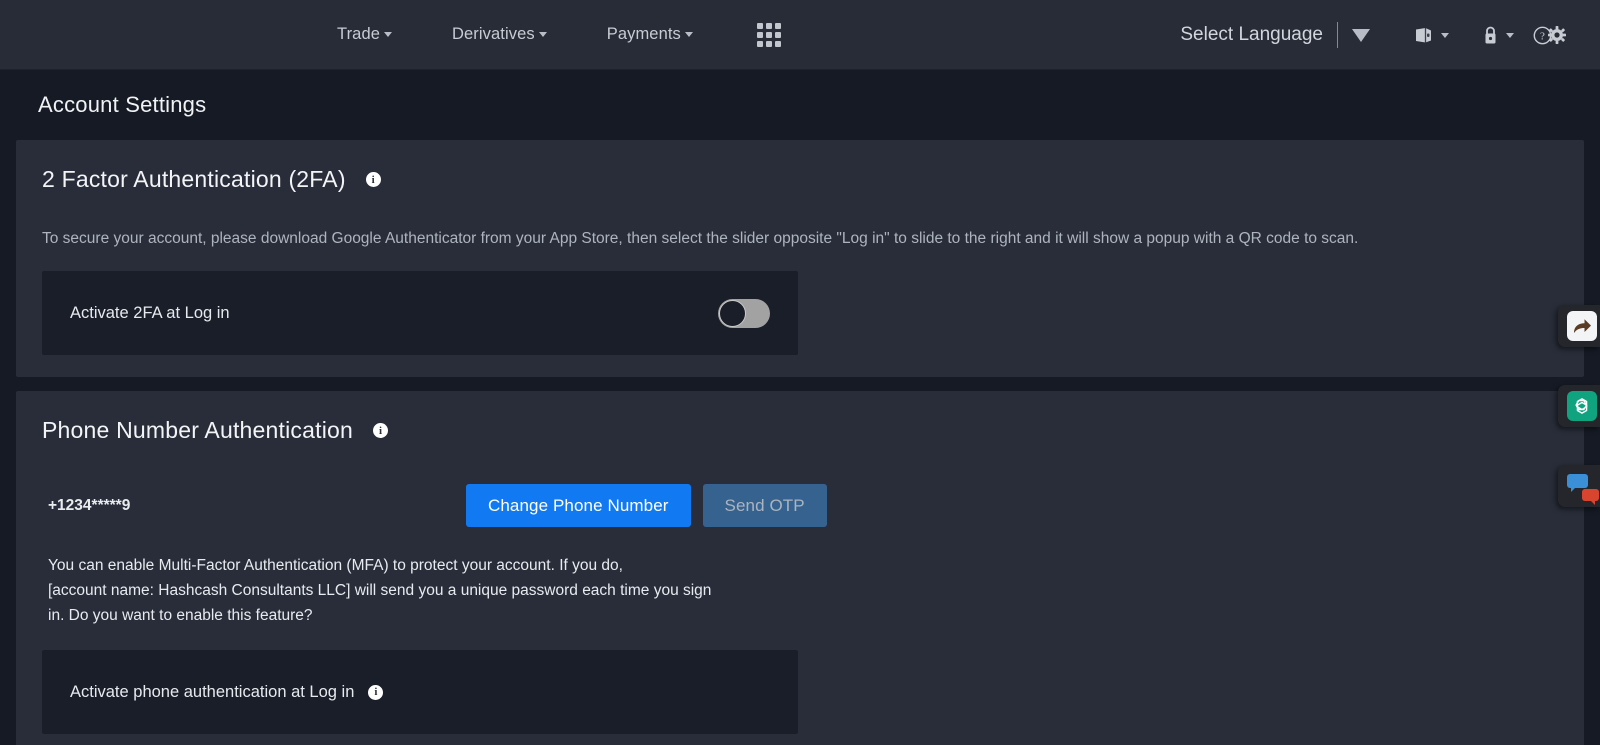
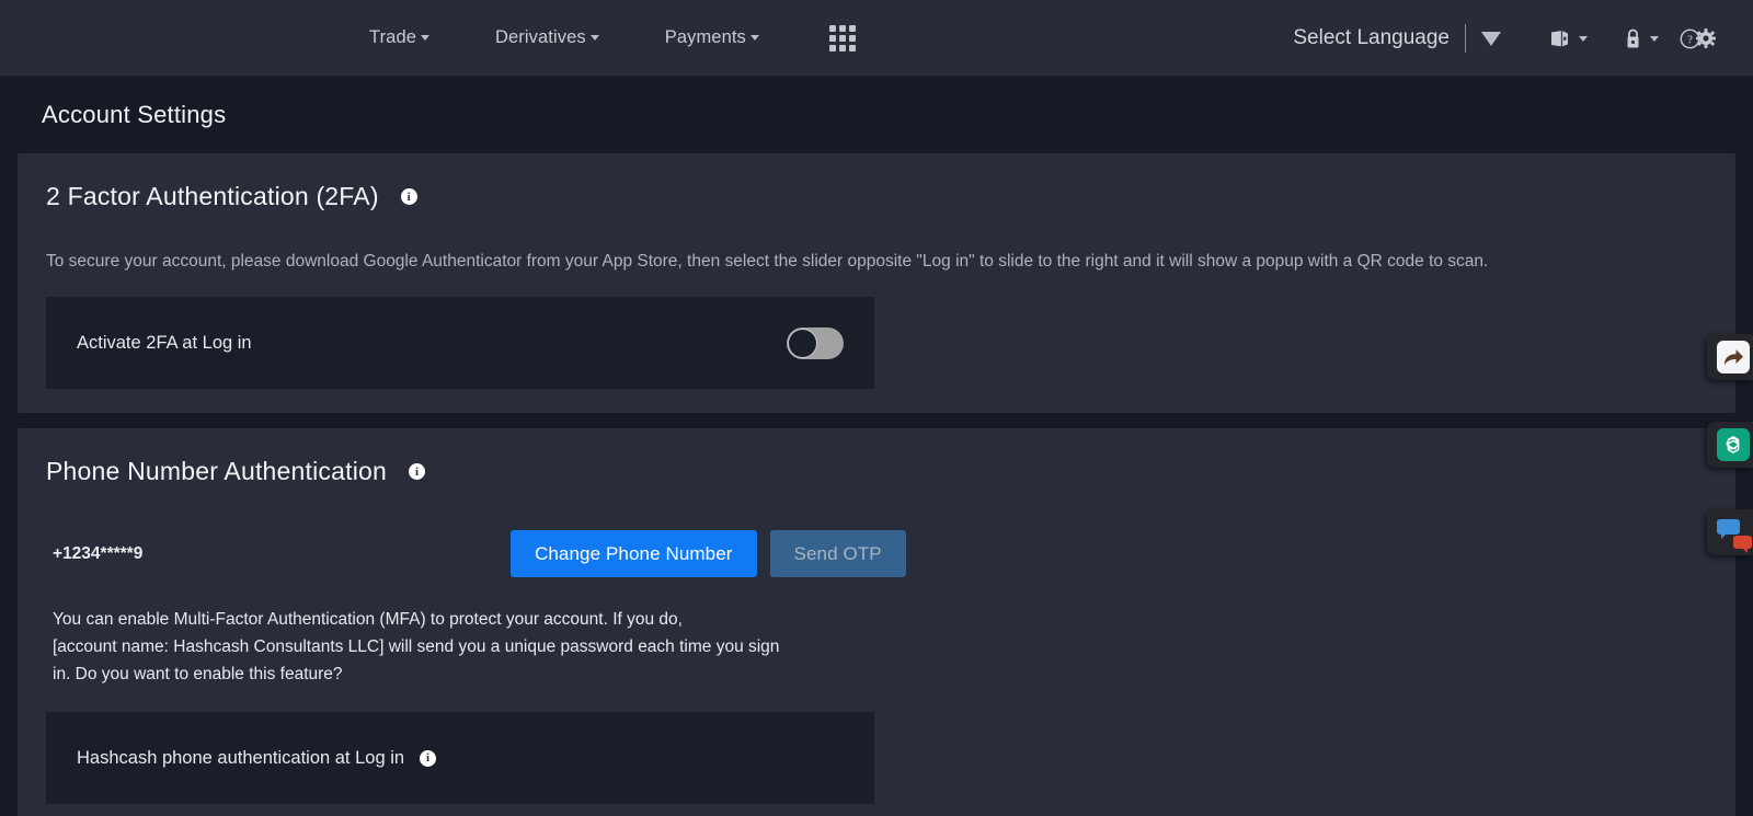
  Trade
  Derivatives
  Payments
  Select Language
  ?
  Account Settings
  2 Factor Authentication (2FA)
  i
  To secure your account, please download Google Authenticator from your App Store, then select the slider opposite "Log in" to slide to the right and it will show a popup with a QR code to scan.
  Activate 2FA at Log in
  Phone Number Authentication
  i
  +1234*****9
  Change Phone Number
  Send OTP
  You can enable Multi-Factor Authentication (MFA) to protect your account. If you do,
  [account name: Hashcash Consultants LLC] will send you a unique password each time you sign
  in. Do you want to enable this feature?
- Activate phone authentication at Log in
+ Hashcash phone authentication at Log in
  i
